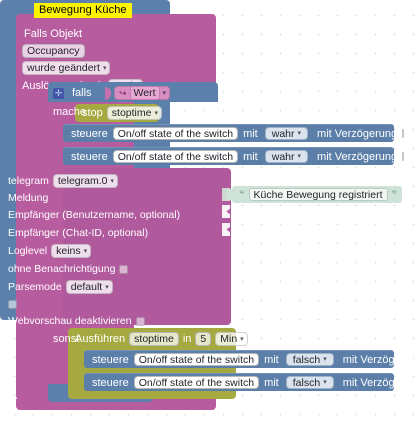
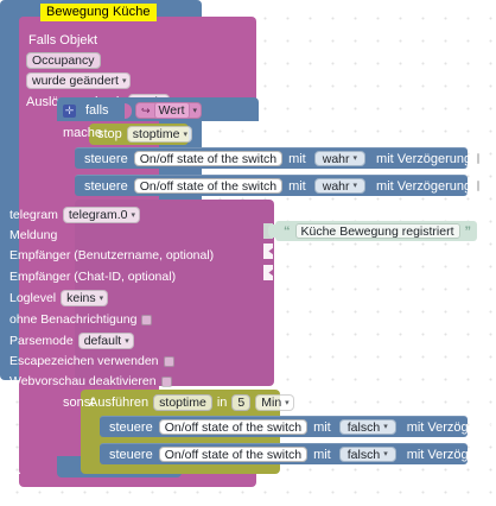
  Bewegung Küche
  Falls Objekt
  Occupancy
  wurde geändert
  ✛
  falls
  ↪
  Wert
  mache
  sonst
  stop
  stoptime
  steuere
  On/off state of the switch
  mit
  wahr
  mit Verzögerung
  steuere
  On/off state of the switch
  mit
  wahr
  mit Verzögerung
  telegram
  telegram.0
  Meldung
  Empfänger (Benutzername, optional)
  Empfänger (Chat-ID, optional)
  Loglevel
  keins
  ohne Benachrichtigung
  Parsemode
  default
+ Escapezeichen verwenden
  Webvorschau deaktivieren
  “
  Küche Bewegung registriert
  ”
  Ausführen
  stoptime
  in
  5
  Min
  steuere
  On/off state of the switch
  mit
  falsch
  mit Verzögerun
  steuere
  On/off state of the switch
  mit
  falsch
  mit Verzögerun
